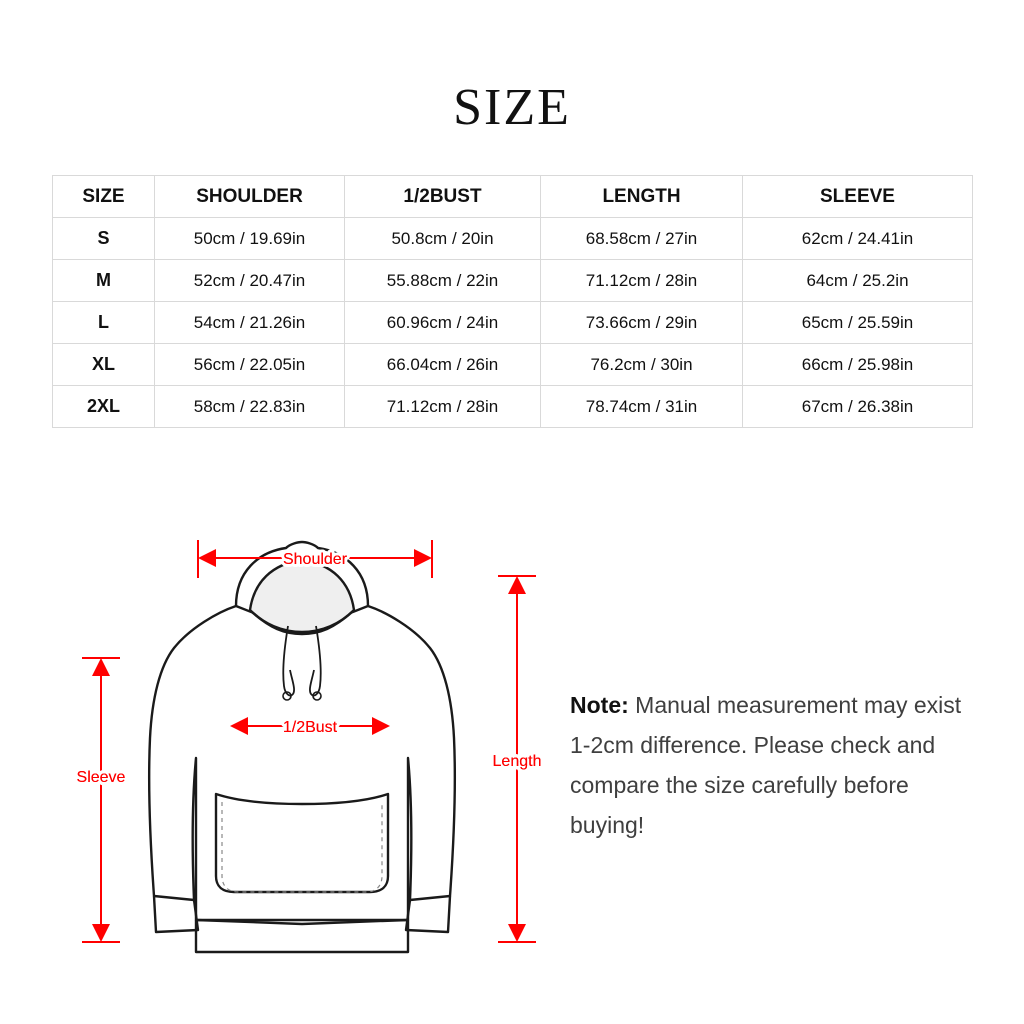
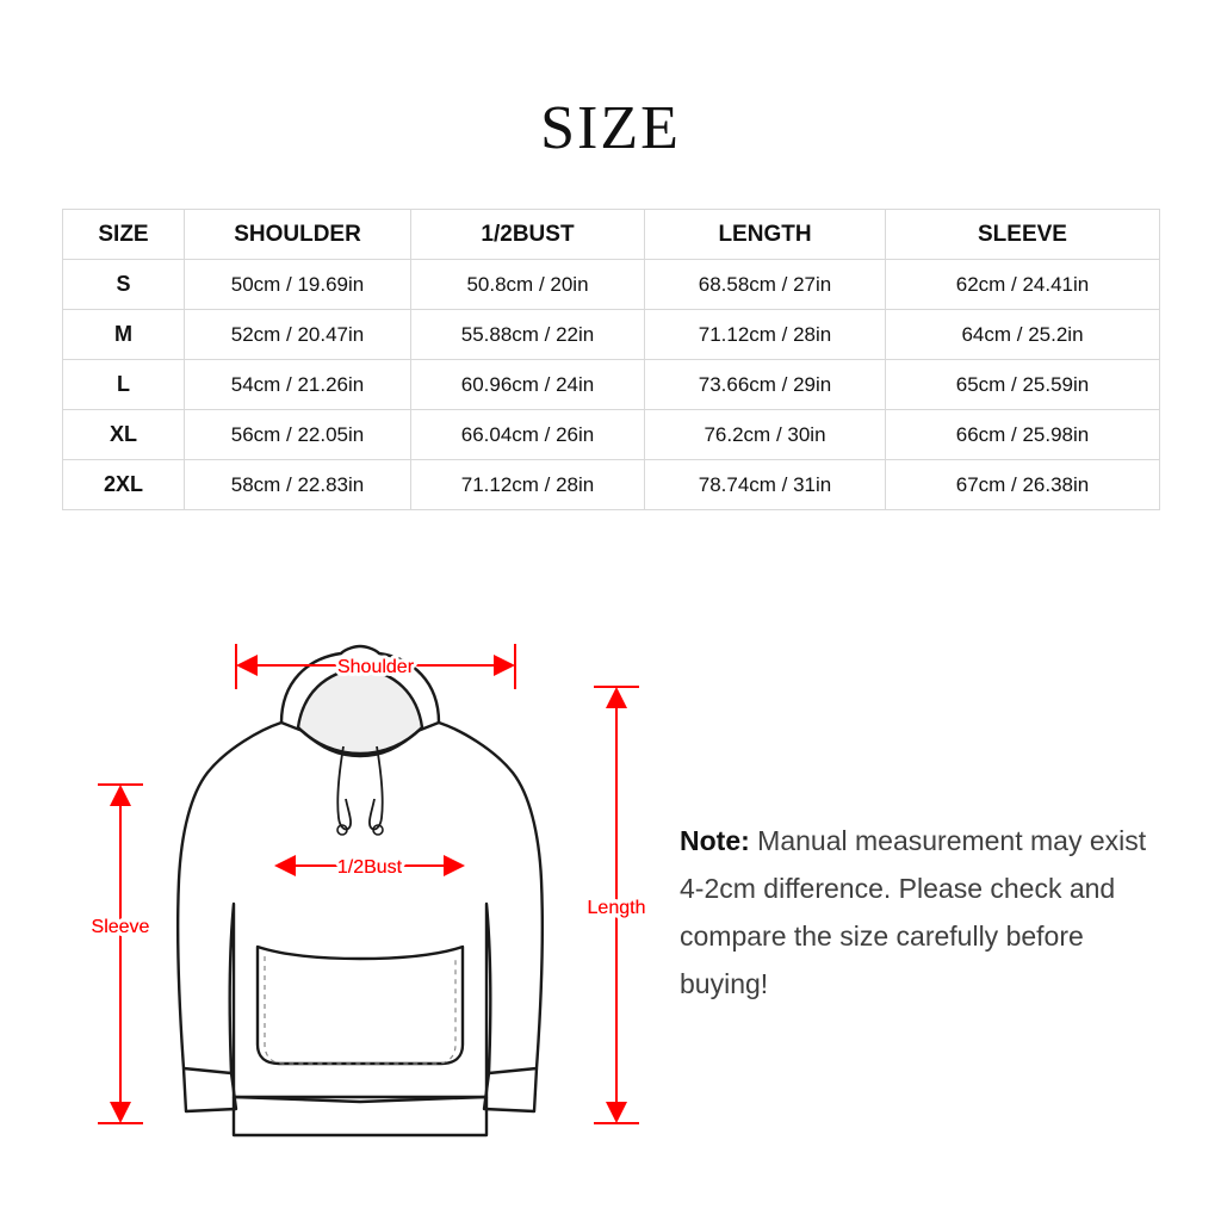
  SIZE
  SIZE	SHOULDER	1/2BUST	LENGTH	SLEEVE
  S	50cm / 19.69in	50.8cm / 20in	68.58cm / 27in	62cm / 24.41in
  M	52cm / 20.47in	55.88cm / 22in	71.12cm / 28in	64cm / 25.2in
  L	54cm / 21.26in	60.96cm / 24in	73.66cm / 29in	65cm / 25.59in
  XL	56cm / 22.05in	66.04cm / 26in	76.2cm / 30in	66cm / 25.98in
  2XL	58cm / 22.83in	71.12cm / 28in	78.74cm / 31in	67cm / 26.38in
  Shoulder
  1/2Bust
  Length
  Sleeve
- Note: Manual measurement may exist 1-2cm difference. Please check and compare the size carefully before buying!
+ Note: Manual measurement may exist 4-2cm difference. Please check and compare the size carefully before buying!
